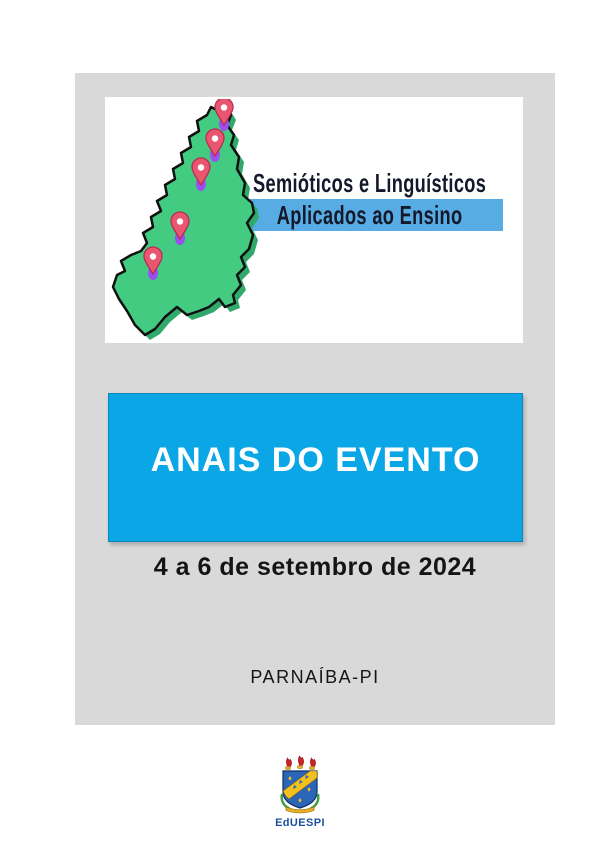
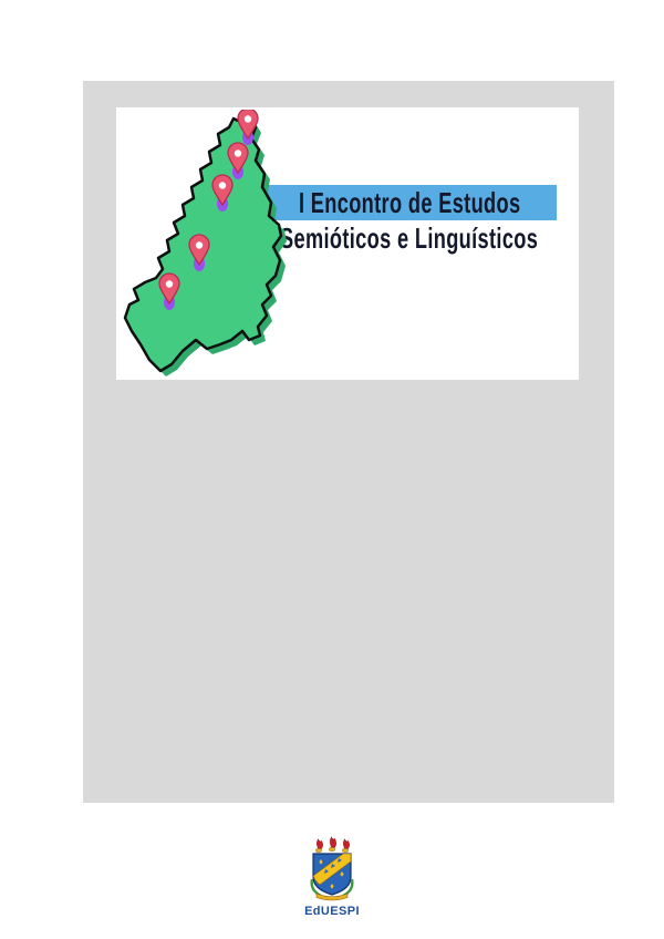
+ I Encontro de Estudos
  Semióticos e Linguísticos
- Aplicados ao Ensino
- ANAIS DO EVENTO
- 4 a 6 de setembro de 2024
- PARNAÍBA-PI
  EdUESPI
